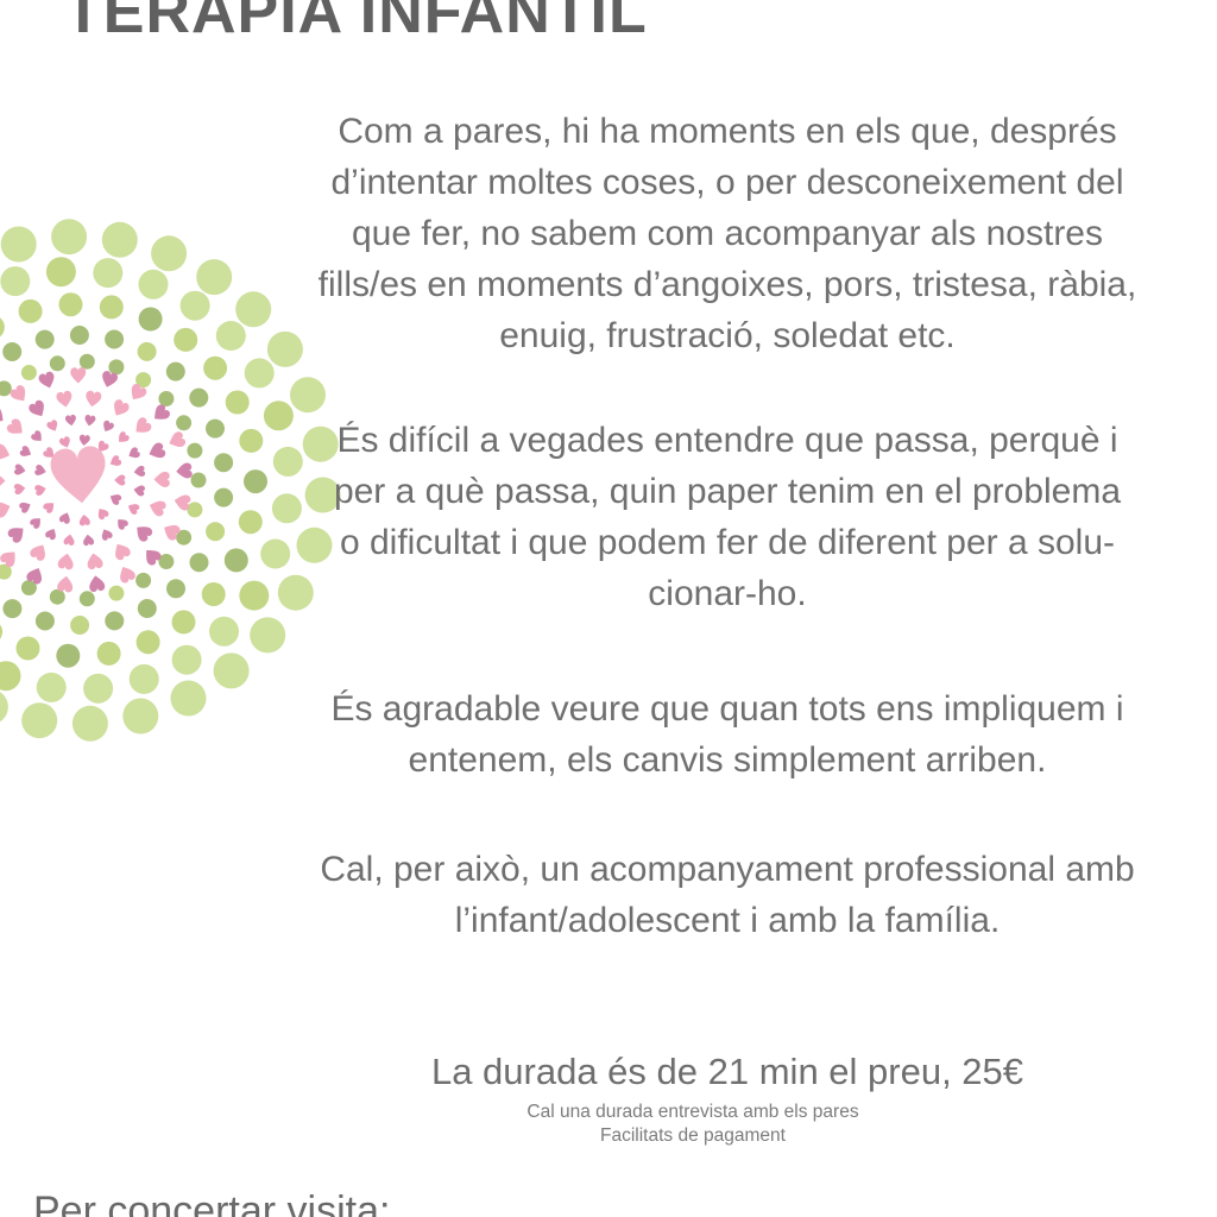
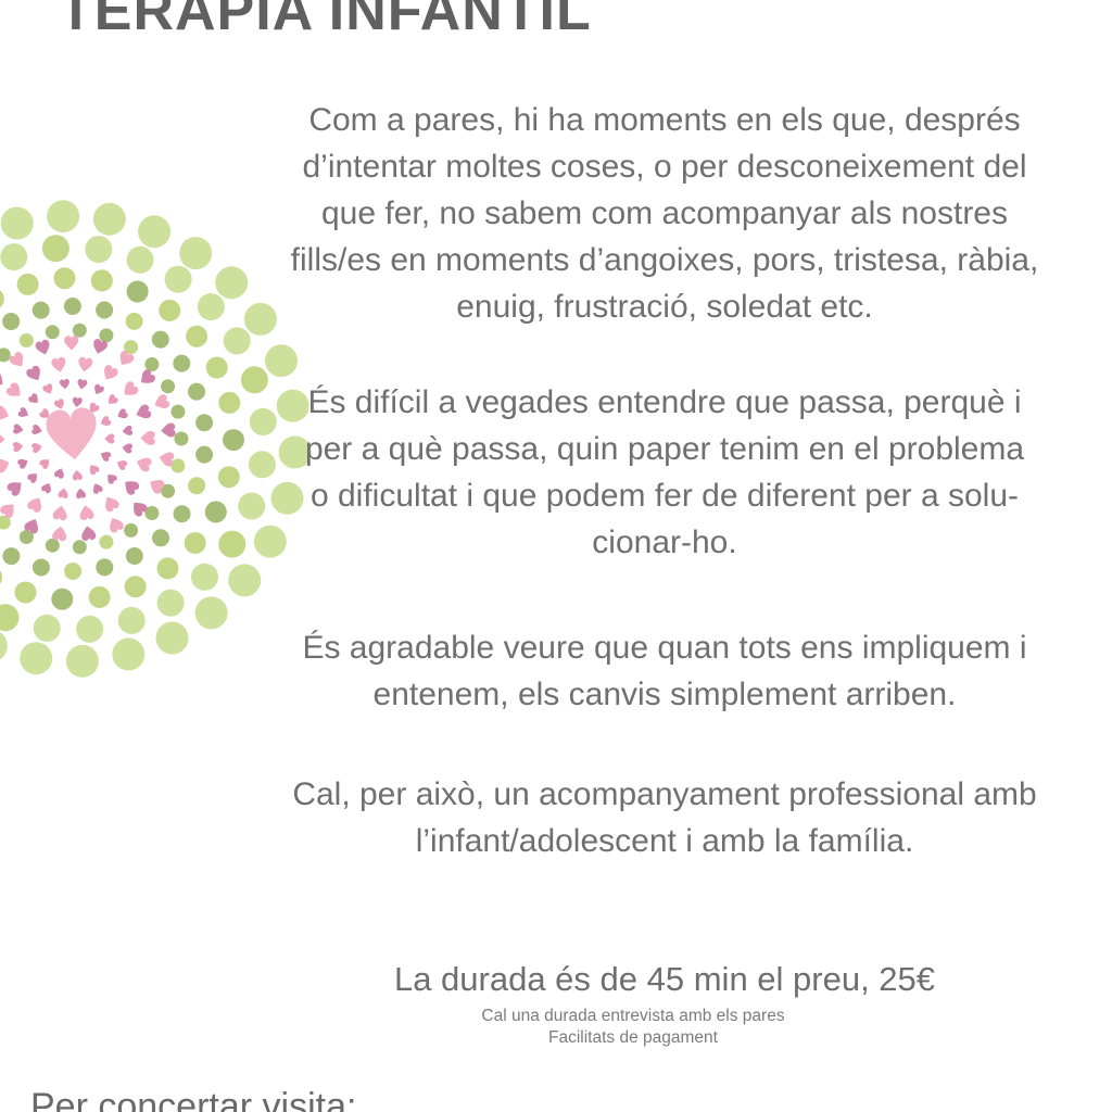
  TERÀPIA INFANTIL
  Com a pares, hi ha moments en els que, després
  d’intentar moltes coses, o per desconeixement del
  que fer, no sabem com acompanyar als nostres
  fills/es en moments d’angoixes, pors, tristesa, ràbia,
  enuig, frustració, soledat etc.
  És difícil a vegades entendre que passa, perquè i
  per a què passa, quin paper tenim en el problema
  o dificultat i que podem fer de diferent per a solu-
  cionar-ho.
  És agradable veure que quan tots ens impliquem i
  entenem, els canvis simplement arriben.
  Cal, per això, un acompanyament professional amb
  l’infant/adolescent i amb la família.
- La durada és de 21 min el preu, 25€
+ La durada és de 45 min el preu, 25€
  Cal una durada entrevista amb els pares
  Facilitats de pagament
  Per concertar visita:
